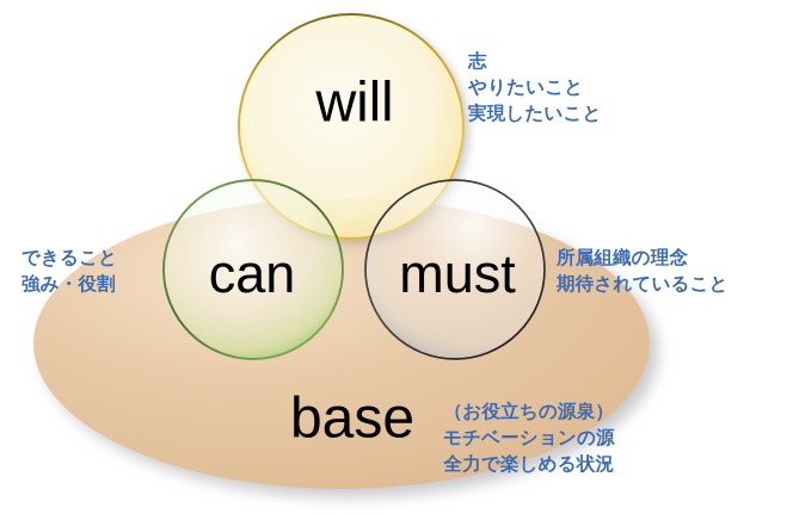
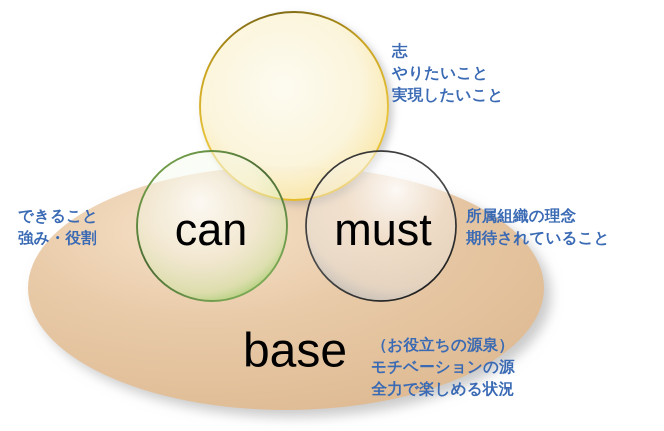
- will
  can
  must
  base
  志
  やりたいこと
  実現したいこと
  できること
  強み・役割
  所属組織の理念
  期待されていること
  （お役立ちの源泉）
  モチベーションの源
  全力で楽しめる状況
